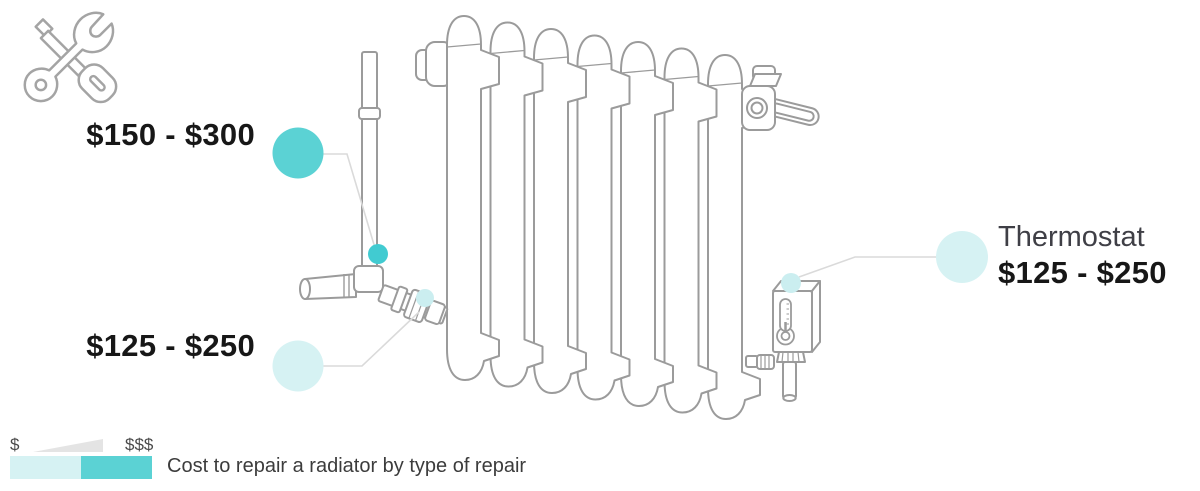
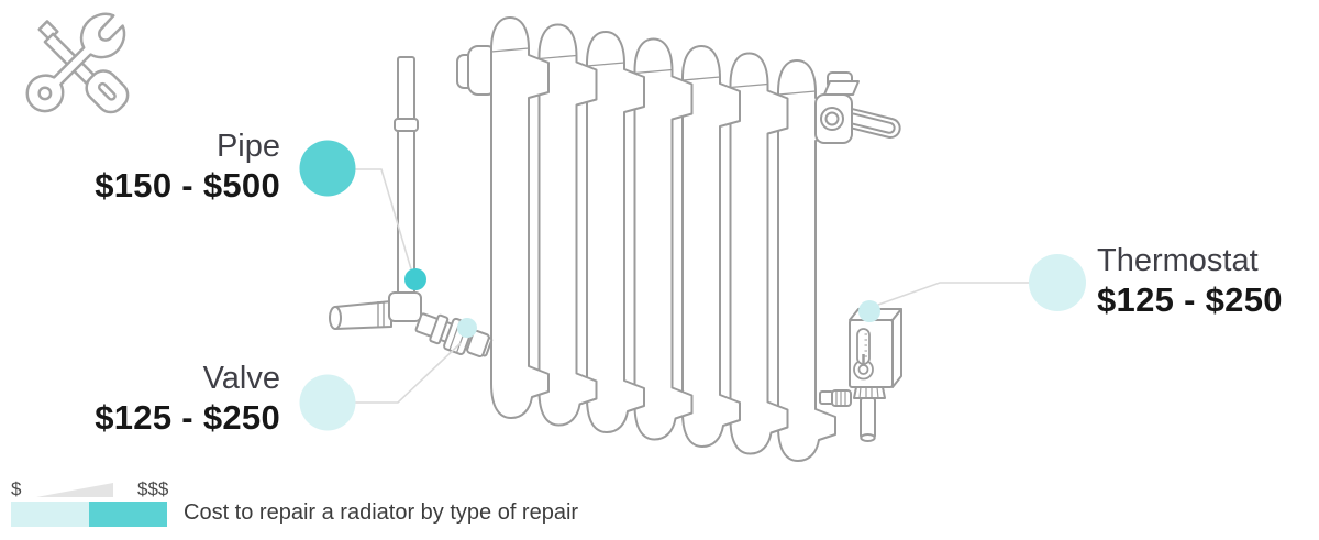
+ Pipe
- $150 - $300
+ $150 - $500
+ Valve
  $125 - $250
  Thermostat
  $125 - $250
  $
  $$$
  Cost to repair a radiator by type of repair
